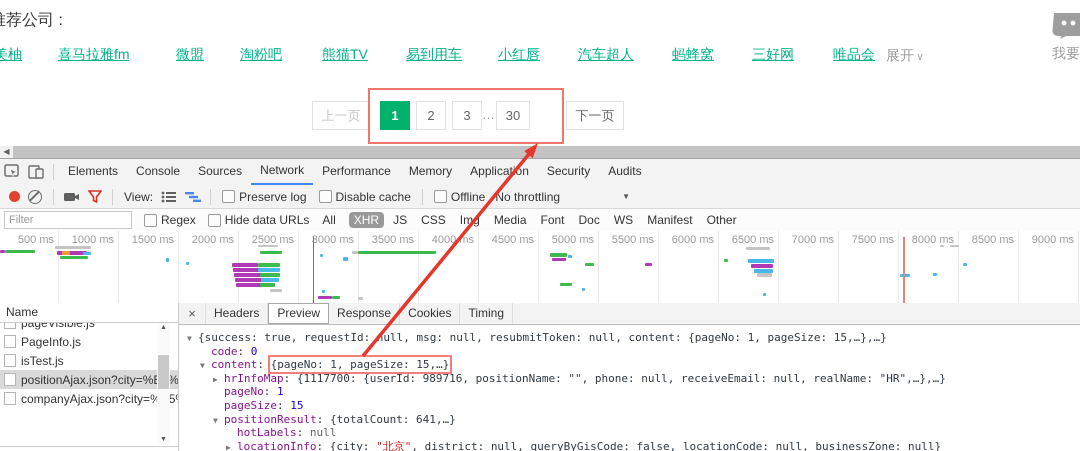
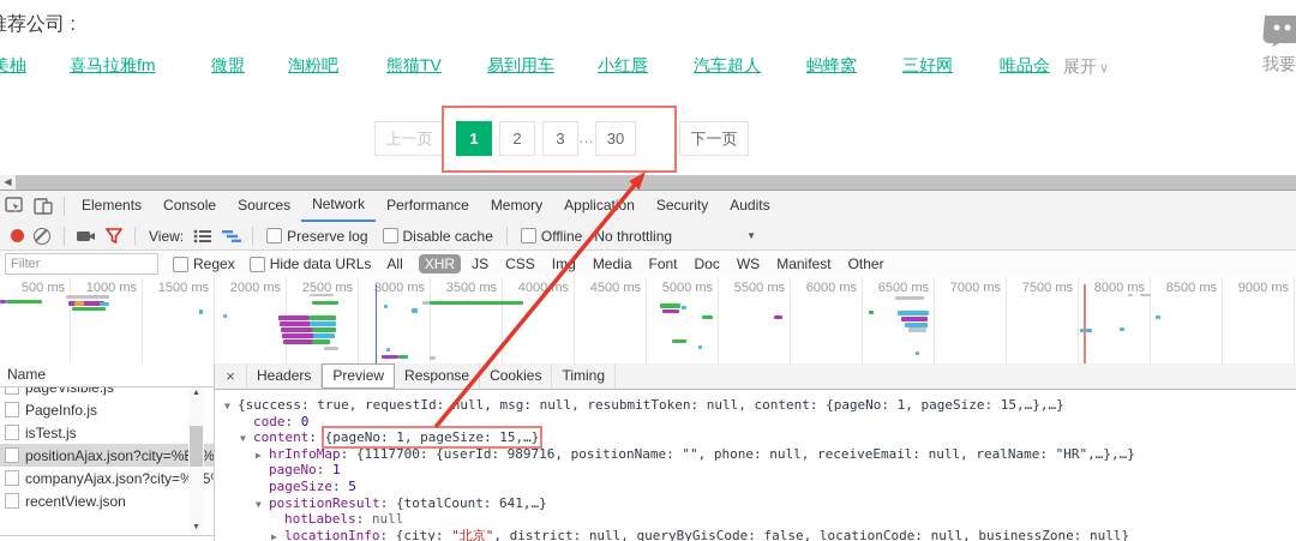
  荐公司 :
  美柚
  喜马拉雅fm
  微盟
  淘粉吧
  熊猫TV
  易到用车
  小红唇
  汽车超人
  蚂蜂窝
  三好网
  唯品会
  展开 ∨
  上一页
  1
  2
  3
  …
  30
  下一页
  ◀
  Elements
  Console
  Sources
  Network
  Performance
  Memory
  Applicaton
  Security
  Audits
  View:
  Preserve log
  Disable cache
  Offline
  No throttling
  ▼
  Filter
  Regex
  Hide data URLs
  All
  XHR
  JS
  CSS
  Media
  Font
  Doc
  WS
  Manifest
  Other
  500 ms
  1000 ms
  1500 ms
  2000 ms
  2500 ms
  3000 ms
  3500 ms
  4000 ms
  4500 ms
  5000 ms
  5500 ms
  6000 ms
  6500 ms
  7000 ms
  7500 ms
  8000 ms
  8500 ms
  9000 ms
  Name
  pageVisible.js
  PageInfo.js
  isTest.js
  positionAjax.json?city=%%
  companyAjax.json?city=%5
+ recentView.json
  ×
  Headers
  Preview
  Response
  Cookies
  Timing
  ▼ {success: true, requestId:ull, msg: null, resubmitToken: null, content: {pageNo: 1, pageSize: 15,…},…}
  code: 0
  ▼ content: {pageNo: 1, pageSize: 15,…}
  ▶ hrInfoMap: {1117700: {userId: 989716, positionName: "", phone: null, receiveEmail: null, realName: "HR",…},…}
  pageNo: 1
- pageSize: 15
+ pageSize: 5
  ▼ positionResult: {totalCount: 641,…}
  hotLabels: null
  ▶ locationInfo: {city: "北京", district: null, queryByGisCode: false, locationCode: null, businessZone: null}
